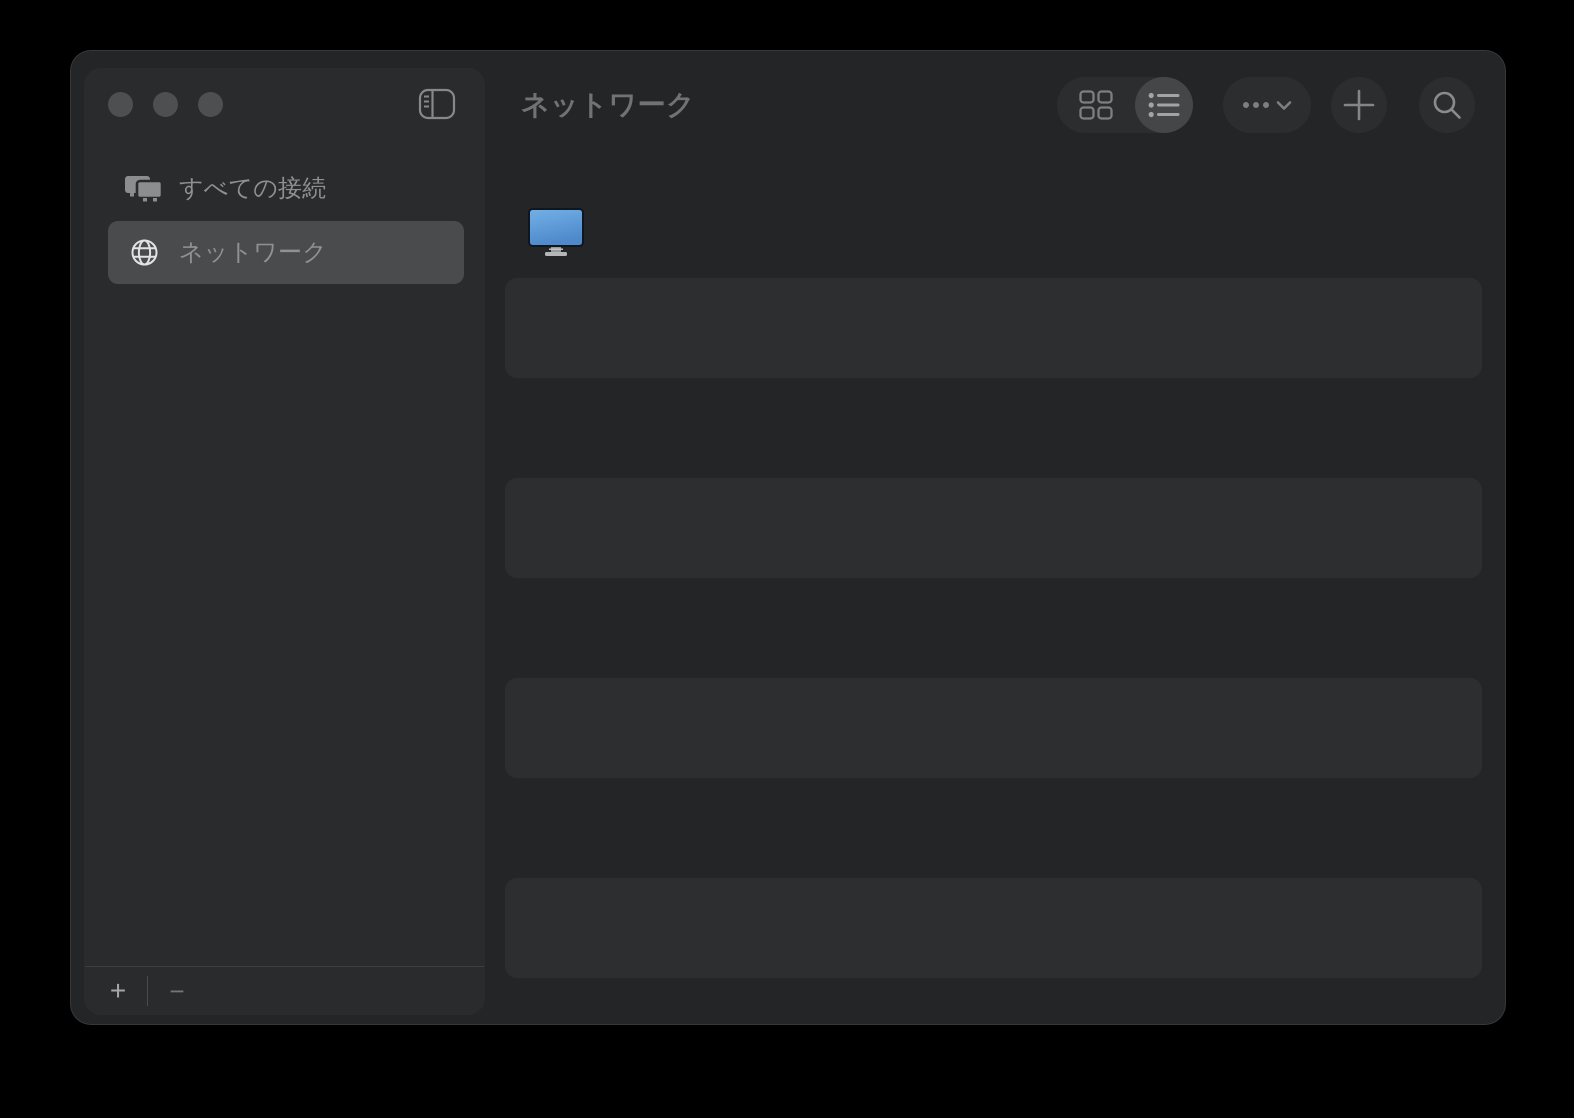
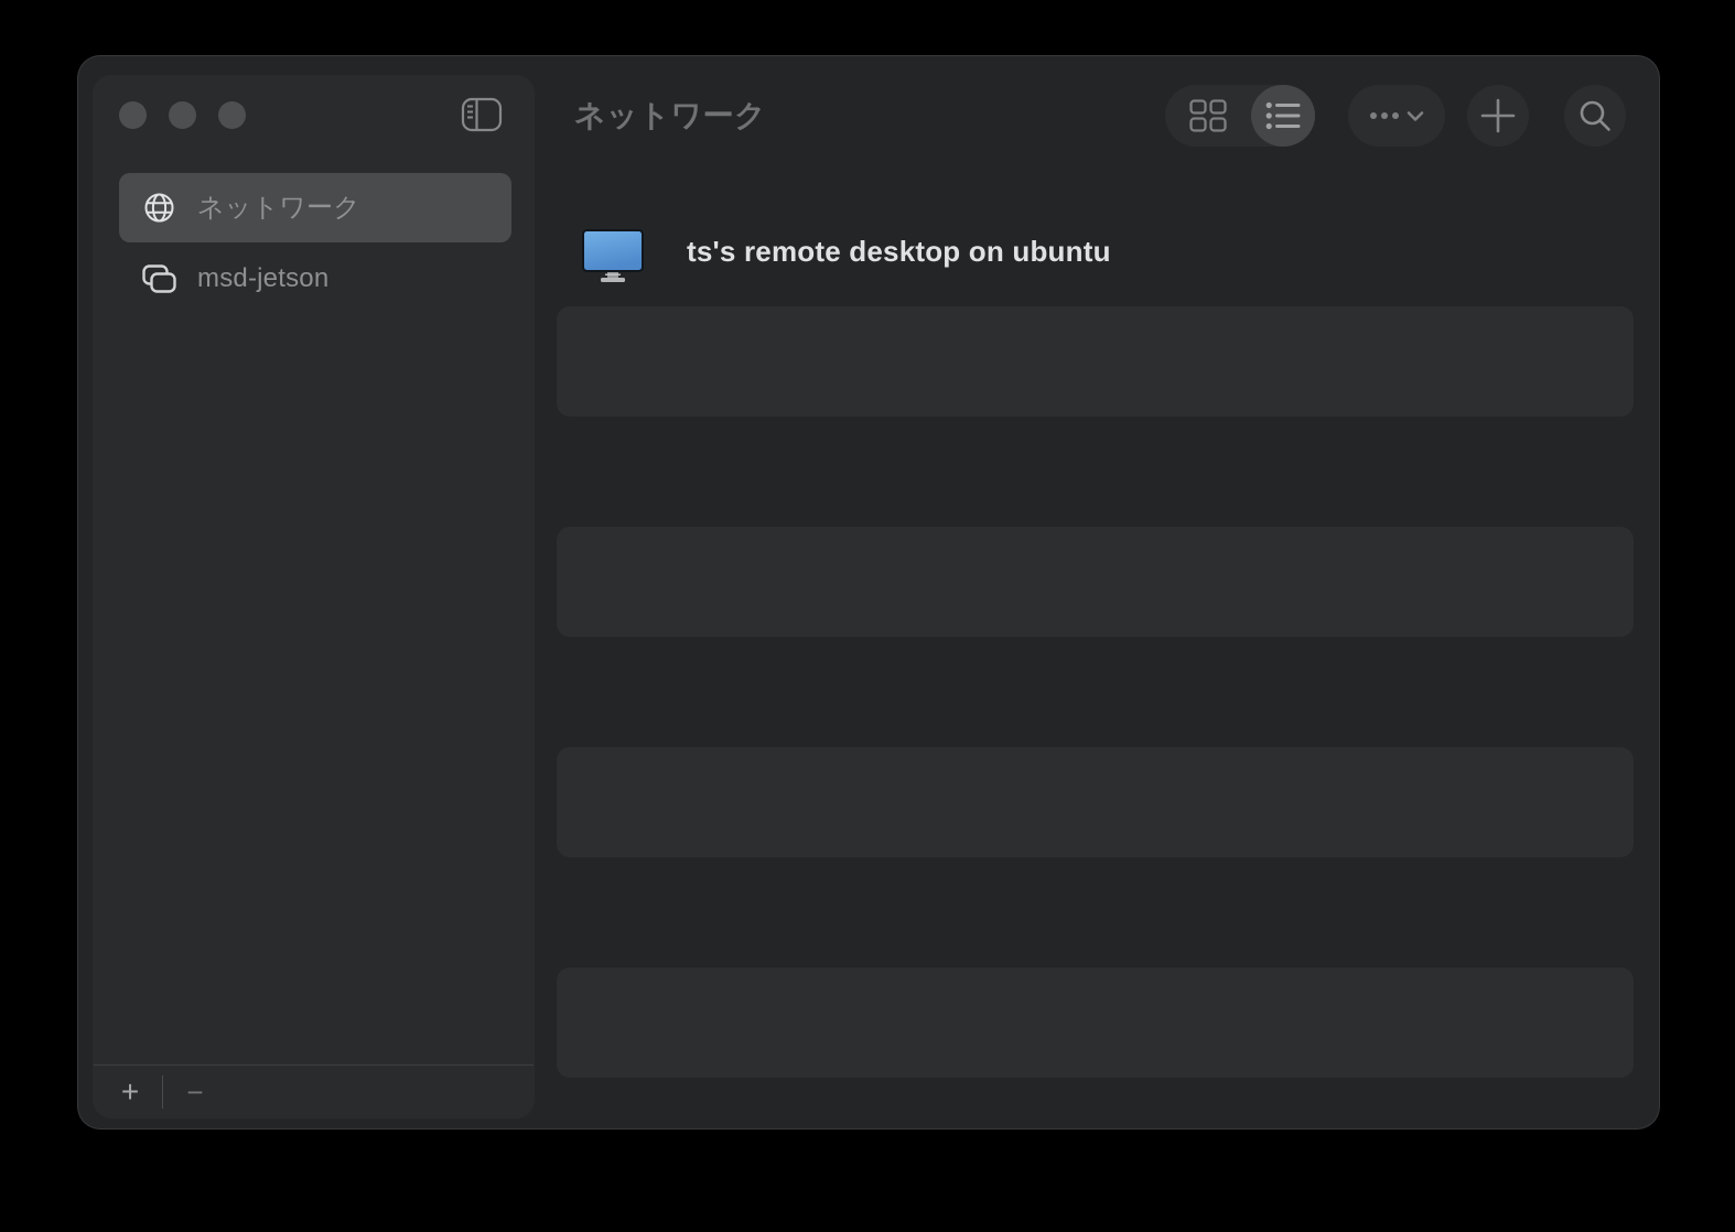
- すべての接続
  ネットワーク
+ msd-jetson
  +
  −
  ネットワーク
+ ts's remote desktop on ubuntu
